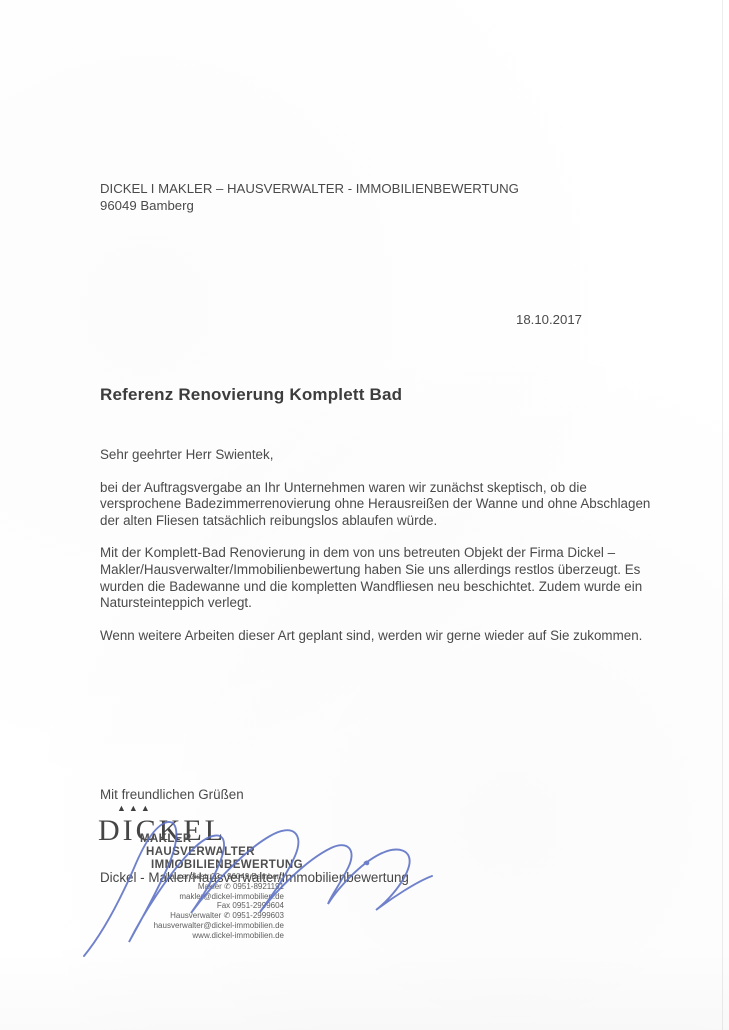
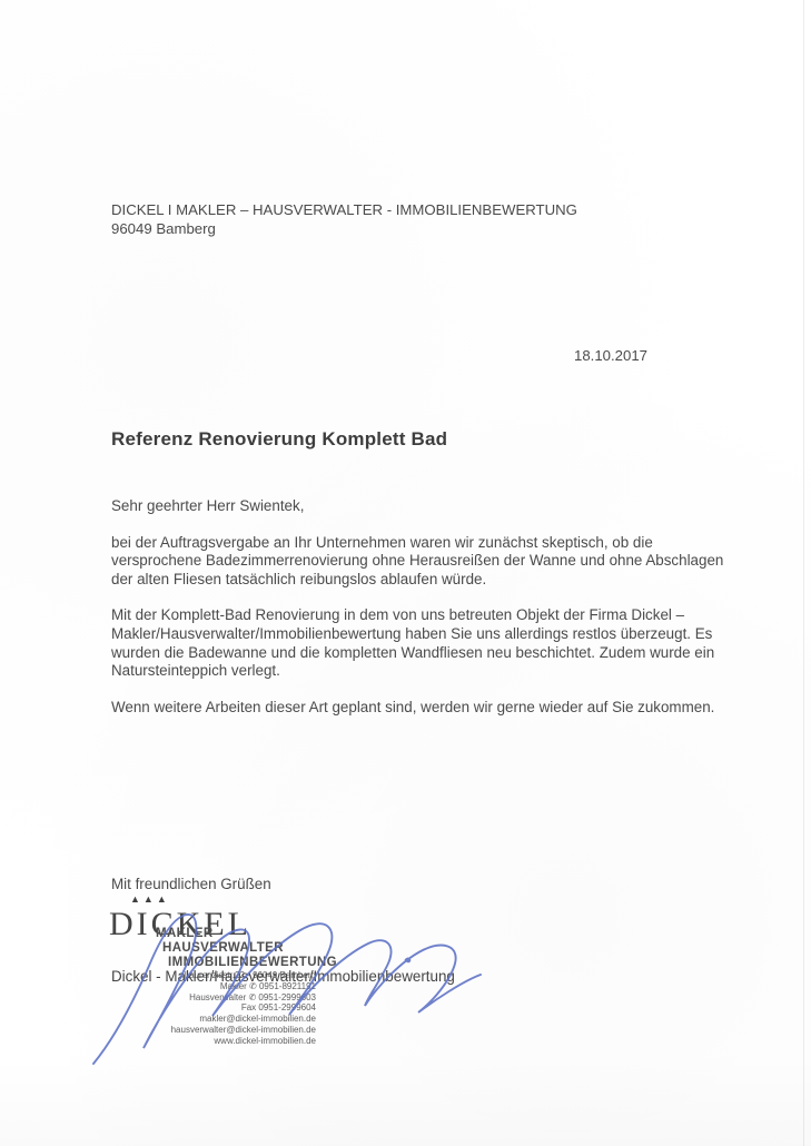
  DICKEL I MAKLER – HAUSVERWALTER - IMMOBILIENBEWERTUNG
  96049 Bamberg
  18.10.2017
  Referenz Renovierung Komplett Bad
  Sehr geehrter Herr Swientek,
  bei der Auftragsvergabe an Ihr Unternehmen waren wir zunächst skeptisch, ob die versprochene Badezimmerrenovierung ohne Herausreißen der Wanne und ohne Abschlagen der alten Fliesen tatsächlich reibungslos ablaufen würde.
  Mit der Komplett-Bad Renovierung in dem von uns betreuten Objekt der Firma Dickel – Makler/Hausverwalter/Immobilienbewertung haben Sie uns allerdings restlos überzeugt. Es wurden die Badewanne und die kompletten Wandfliesen neu beschichtet. Zudem wurde ein Natursteinteppich verlegt.
  Wenn weitere Arbeiten dieser Art geplant sind, werden wir gerne wieder auf Sie zukommen.
  Mit freundlichen Grüßen
  ▲▲▲
  DICKEL
  MAKLER
  HAUSVERWALTER
  IMMOBILIENBEWERTUNG
  Laurenzisstr.22 - 96049 Bamberg
  Makler ✆ 0951-8921191
- makler@dickel-immobilien.de
+ Hausverwalter ✆ 0951-2999603
  Fax 0951-2999604
- Hausverwalter ✆ 0951-2999603
+ makler@dickel-immobilien.de
  hausverwalter@dickel-immobilien.de
  www.dickel-immobilien.de
  Dickel - Makler/Hausverwalter/Immobilienbewertung
